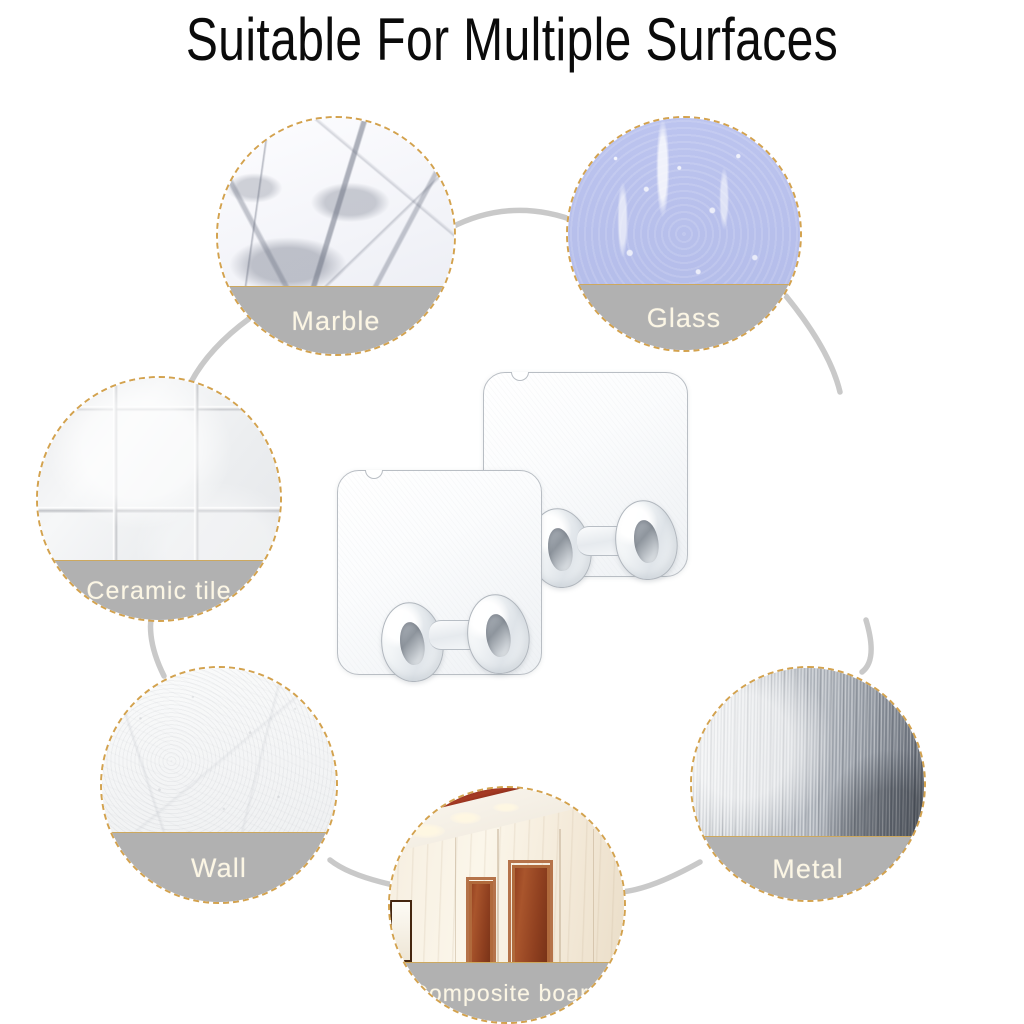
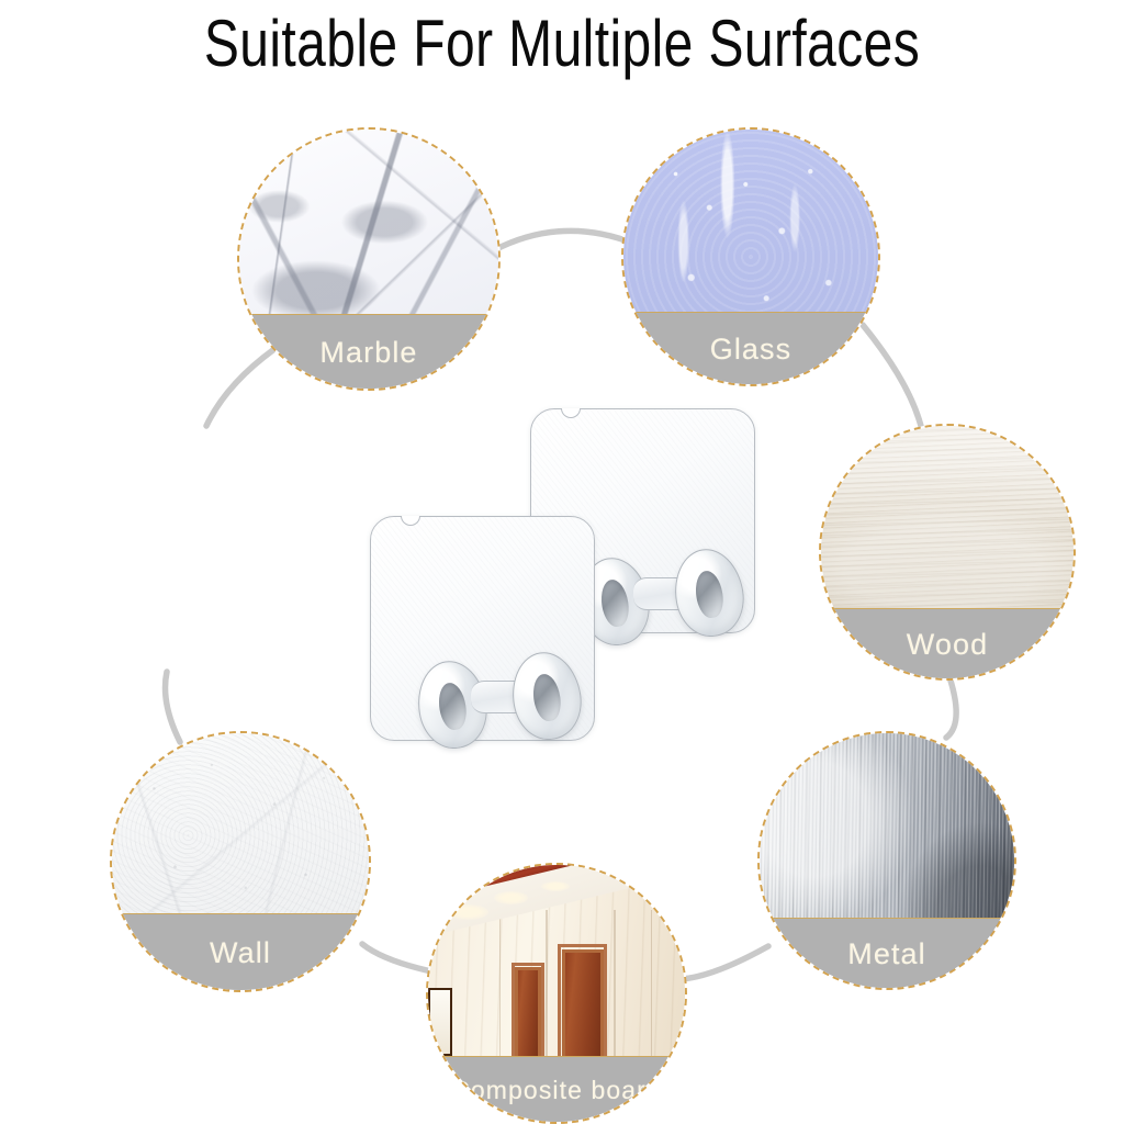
  Suitable For Multiple Surfaces
  Marble
  Glass
+ Wood
  Metal
  Composite board
  Wall
- Ceramic tile
